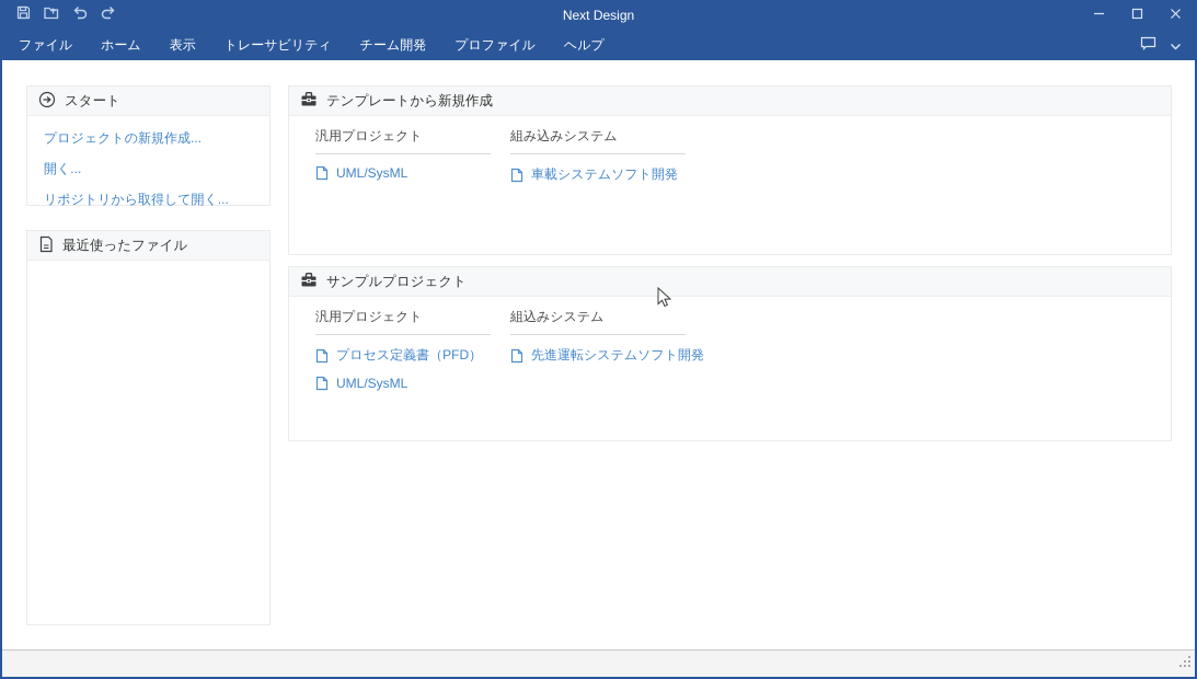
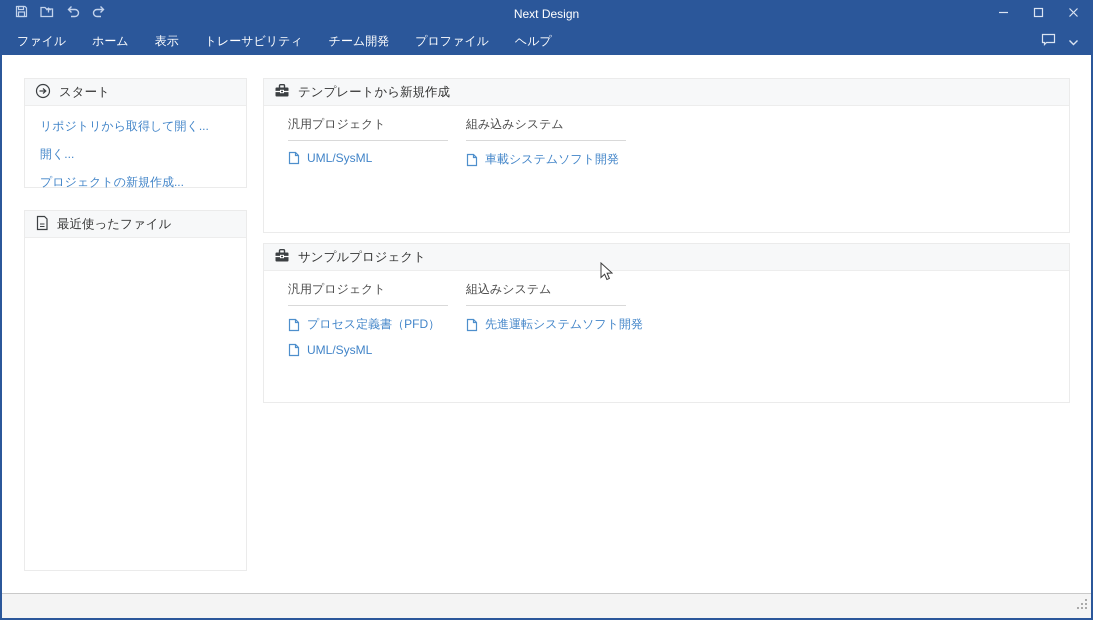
  Next Design
  ファイル
  ホーム
  表示
  トレーサビリティ
  チーム開発
  プロファイル
  ヘルプ
  スタート
- プロジェクトの新規作成...
+ リポジトリから取得して開く...
  開く...
- リポジトリから取得して開く...
+ プロジェクトの新規作成...
  最近使ったファイル
  テンプレートから新規作成
  汎用プロジェクト
  UML/SysML
  組み込みシステム
  車載システムソフト開発
  サンプルプロジェクト
  汎用プロジェクト
  プロセス定義書（PFD）
  UML/SysML
  組込みシステム
  先進運転システムソフト開発
